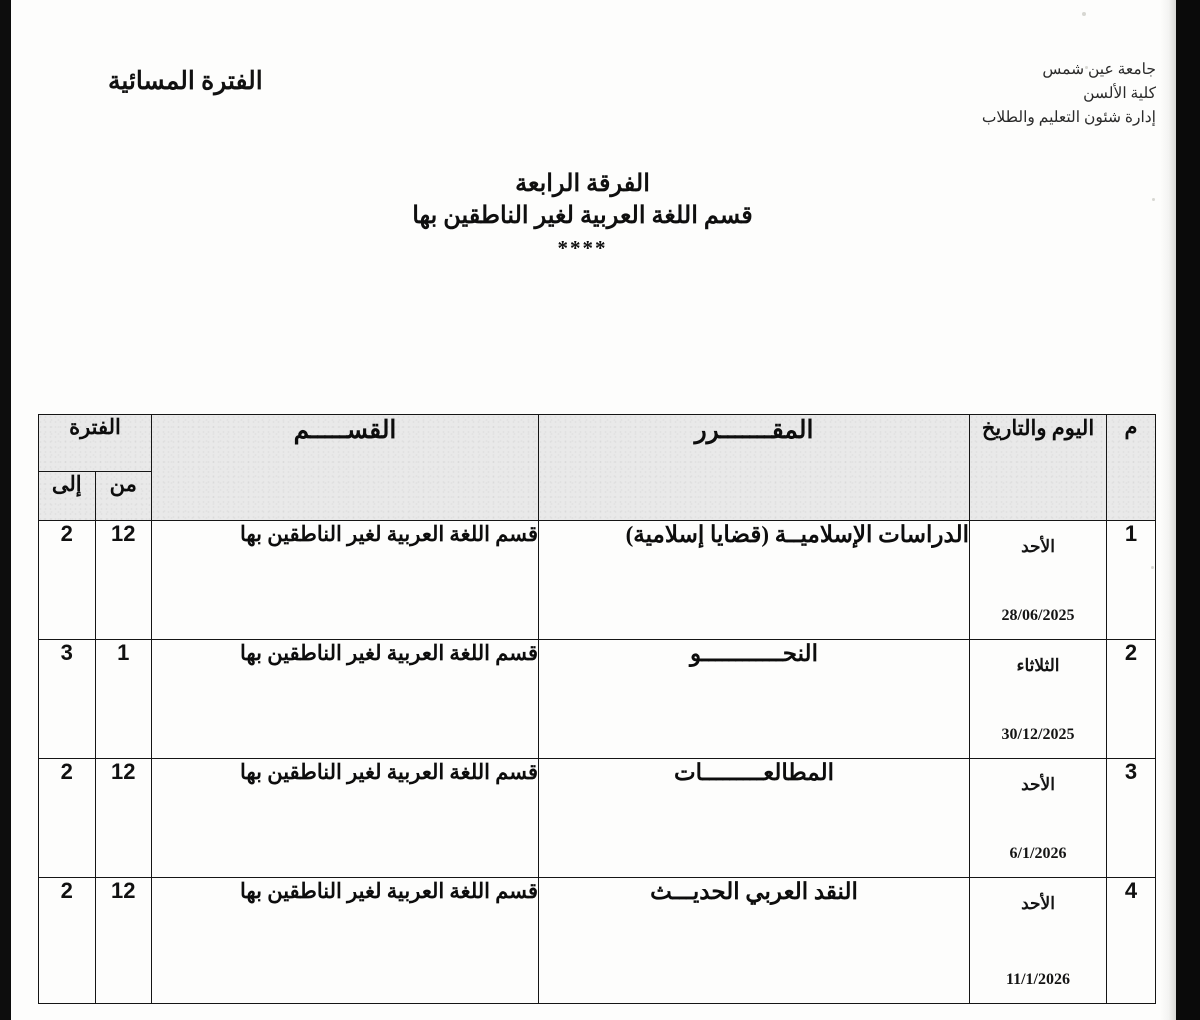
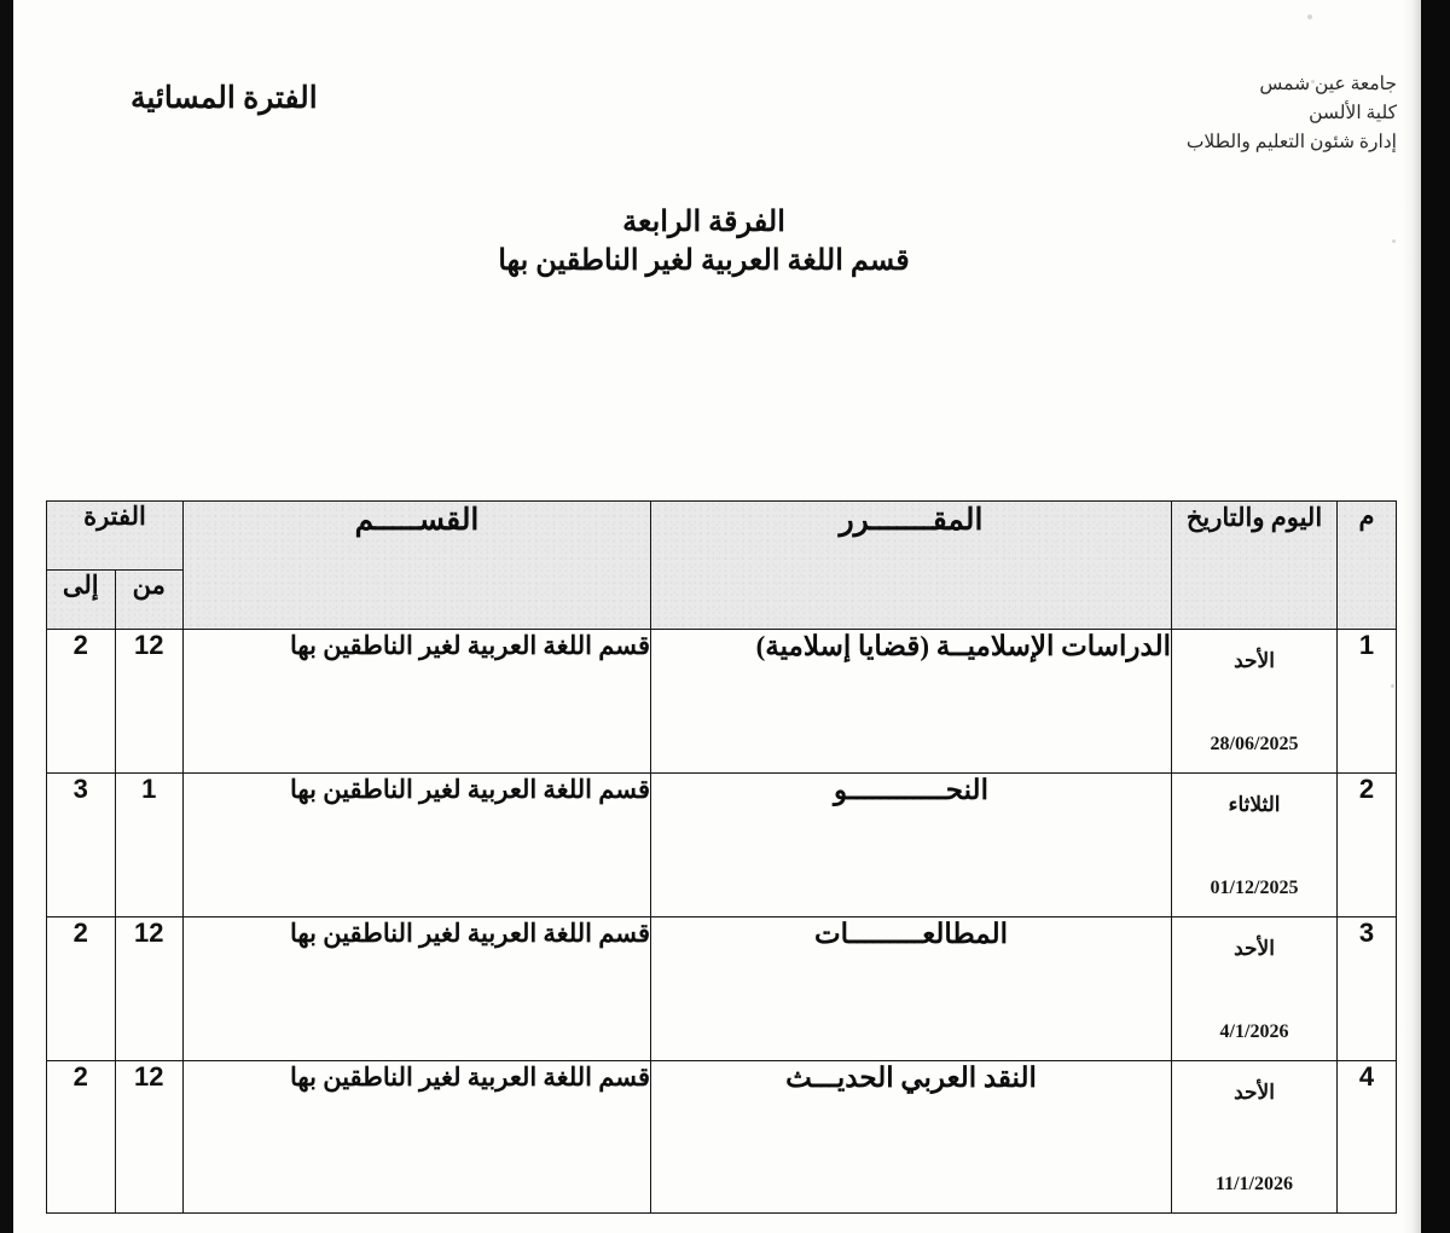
  جامعة عين شمس
  كلية الألسن
  إدارة شئون التعليم والطلاب
  الفترة المسائية
  الفرقة الرابعة
  قسم اللغة العربية لغير الناطقين بها
- ****
  م	اليوم والتاريخ	المقـــــــرر	القســـــم	الفترة
  من	إلى
  1	الأحد 28/06/2025	الدراسات الإسلاميــة (قضايا إسلامية)	قسم اللغة العربية لغير الناطقين بها	12	2
- 2	الثلاثاء 30/12/2025	النحــــــــــــو	قسم اللغة العربية لغير الناطقين بها	1	3
+ 2	الثلاثاء 01/12/2025	النحــــــــــــو	قسم اللغة العربية لغير الناطقين بها	1	3
- 3	الأحد 6/1/2026	المطالعـــــــــات	قسم اللغة العربية لغير الناطقين بها	12	2
+ 3	الأحد 4/1/2026	المطالعـــــــــات	قسم اللغة العربية لغير الناطقين بها	12	2
  4	الأحد 11/1/2026	النقد العربي الحديـــث	قسم اللغة العربية لغير الناطقين بها	12	2
